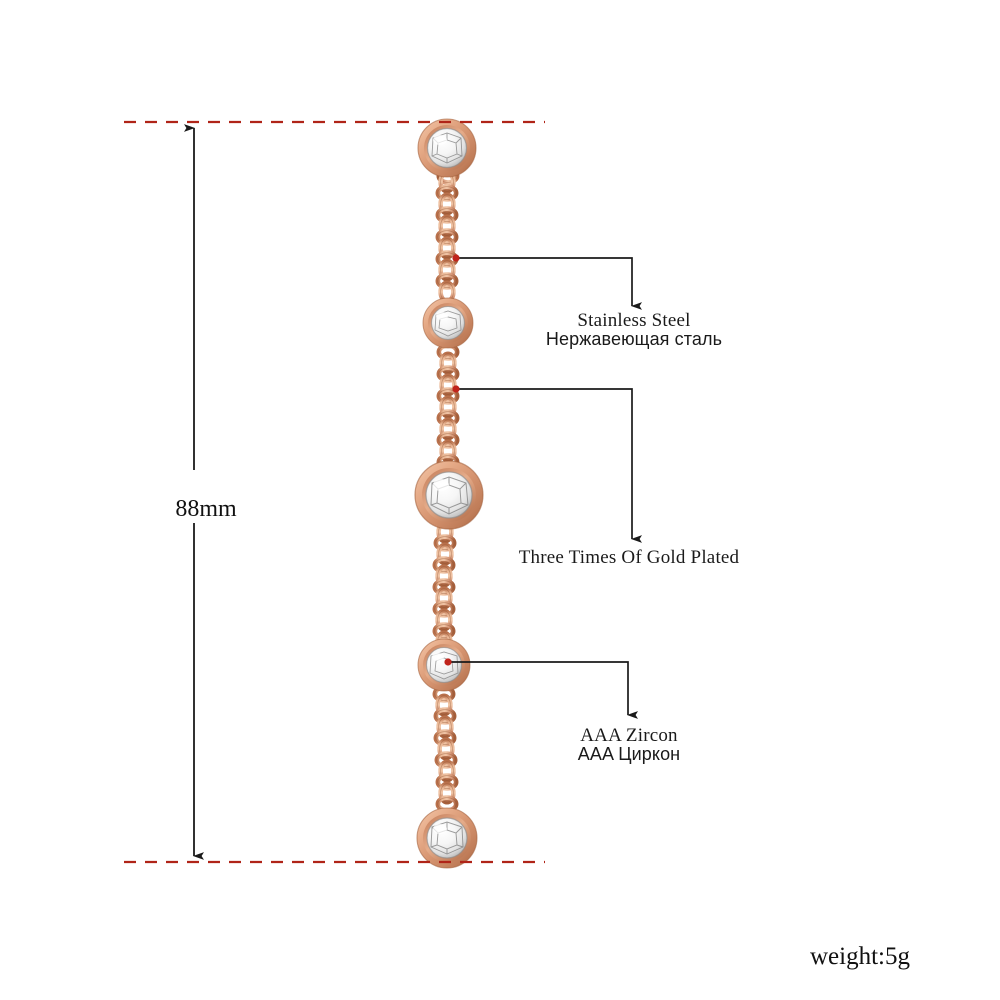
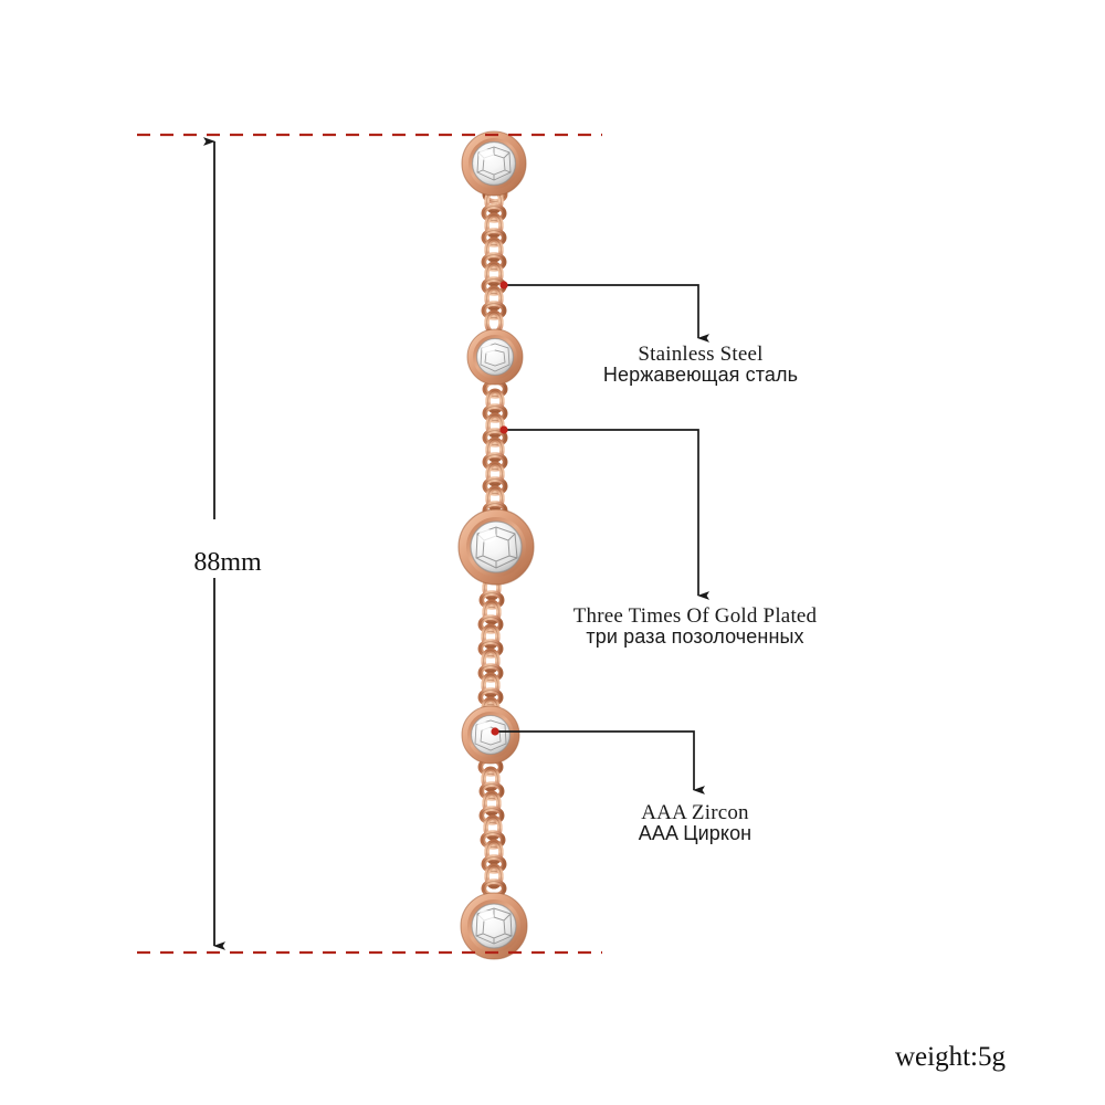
  88mm
  Stainless Steel
  Нержавеющая сталь
  Three Times Of Gold Plated
+ три раза позолоченных
  AAA Zircon
  AAA Циркон
  weight:5g
